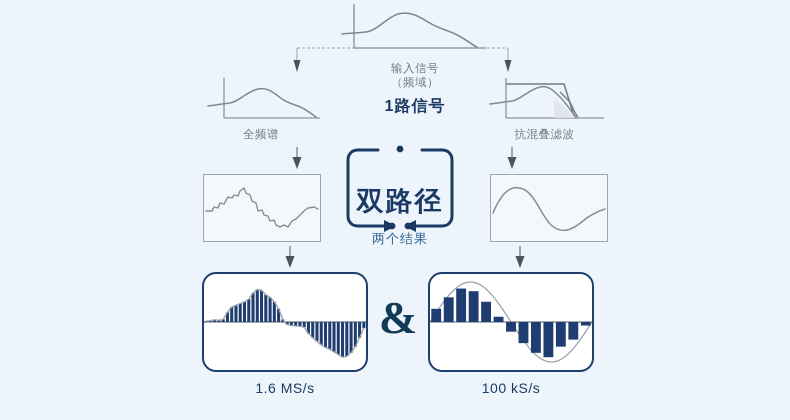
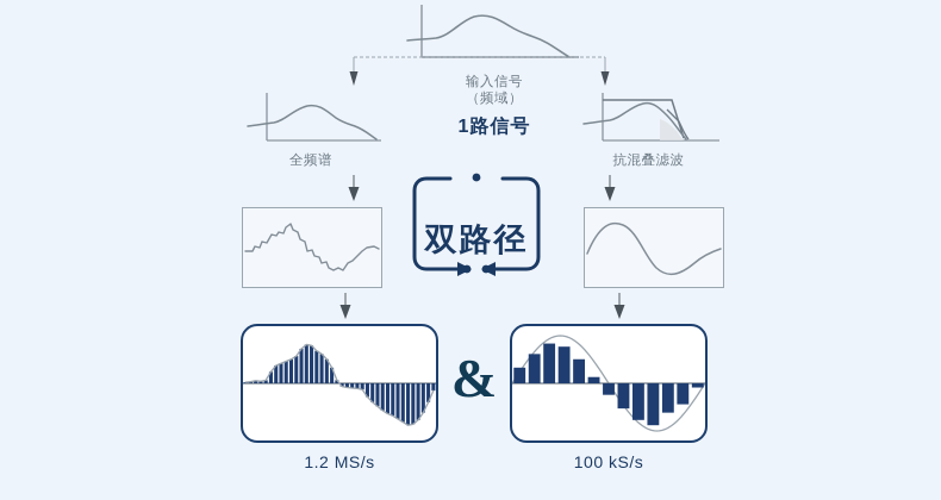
  输入信号
  （频域）
  1路信号
  全频谱
  抗混叠滤波
  双路径
- 两个结果
- 1.6 MS/s
+ 1.2 MS/s
  &
  100 kS/s
